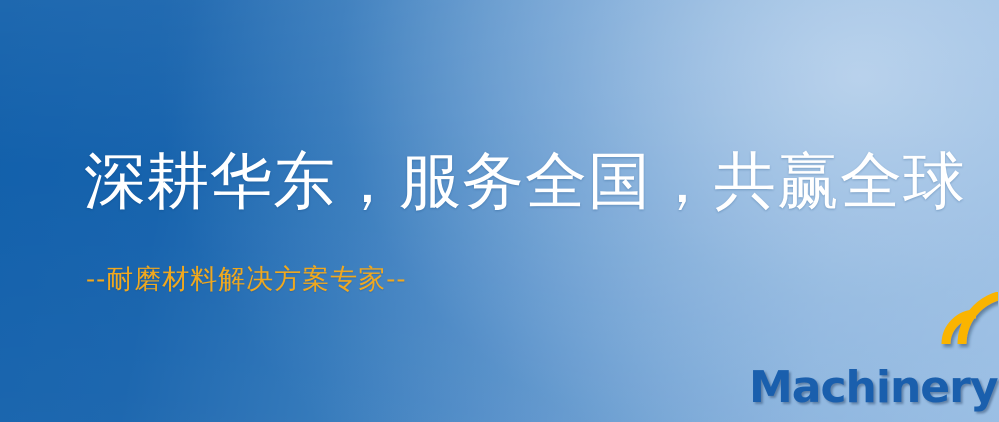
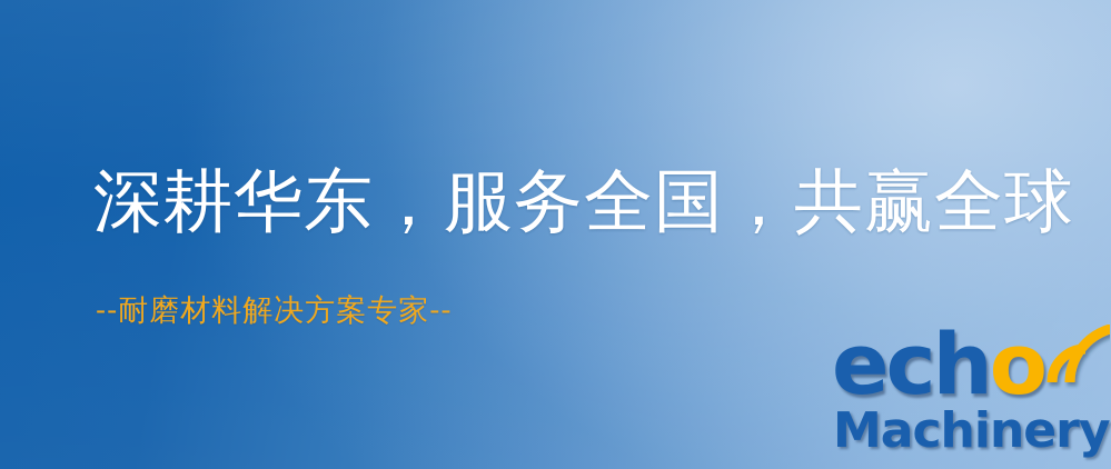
  深耕华东，服务全国，共赢全球
  --耐磨材料解决方案专家--
+ echo
  Machinery
